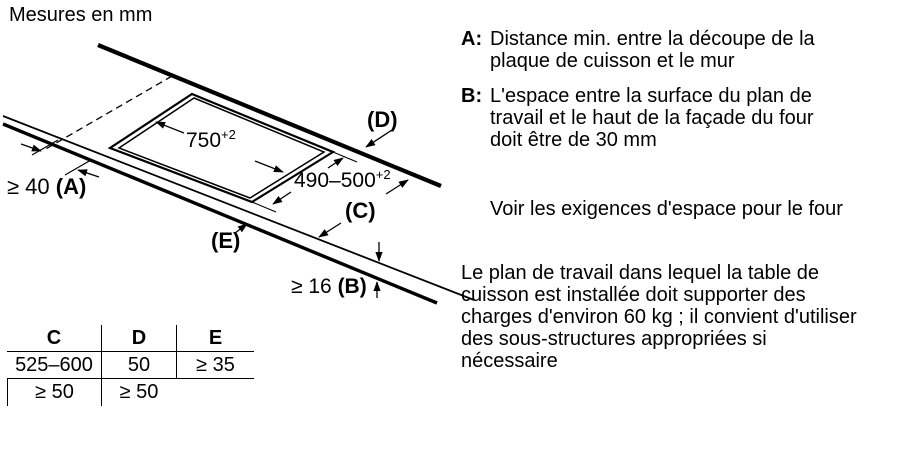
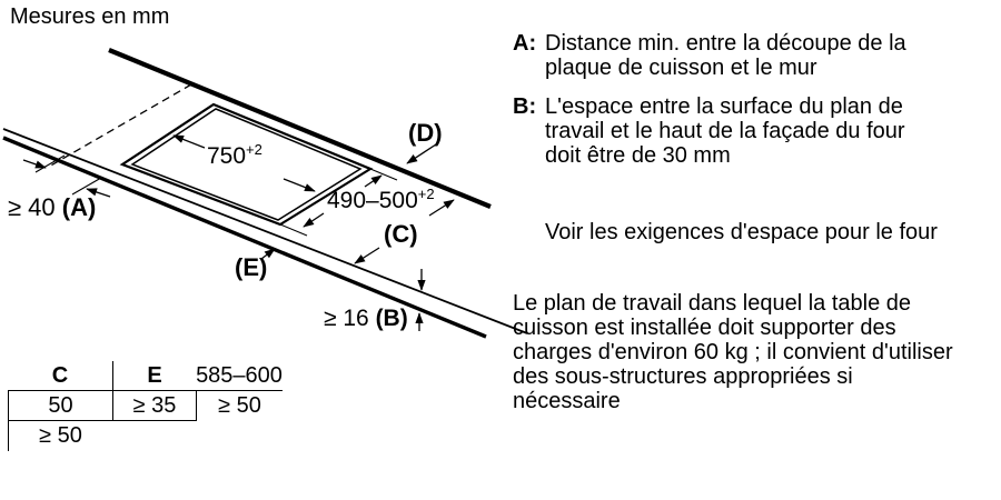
  Mesures en mm
  750+2
  490–500+2
  ≥ 40 (A)
  ≥ 16 (B)
  (C)
  (D)
  (E)
  C
- D
  E
- 525–600
+ 585–600
  50
  ≥ 35
  ≥ 50
  ≥ 50
  A:
  Distance min. entre la découpe de la
  plaque de cuisson et le mur
  B:
  L'espace entre la surface du plan de
  travail et le haut de la façade du four
  doit être de 30 mm
  Voir les exigences d'espace pour le four
  Le plan de travail dans lequel la table de
  cuisson est installée doit supporter des
  charges d'environ 60 kg ; il convient d'utiliser
  des sous-structures appropriées si
  nécessaire
